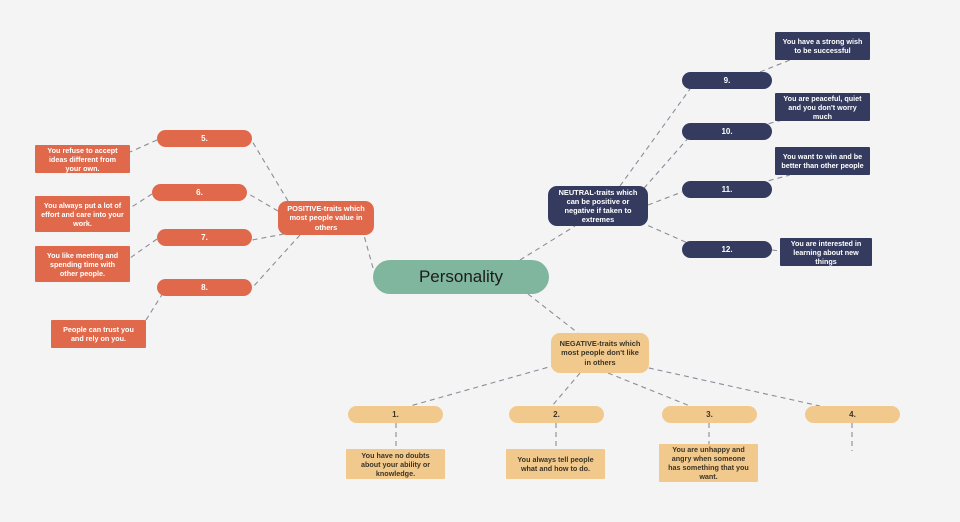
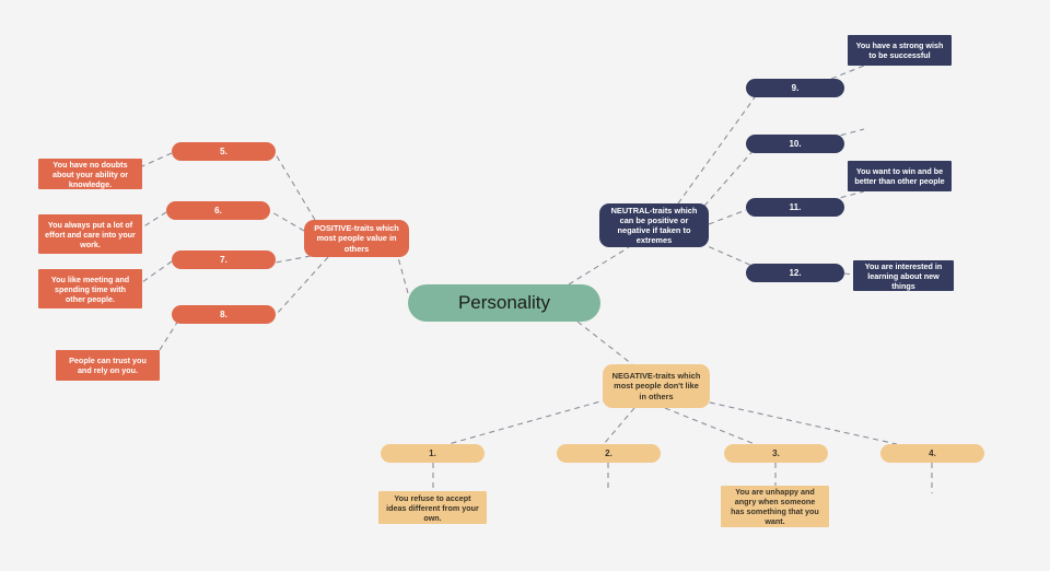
  Personality
  POSITIVE-traits which most people value in others
  NEUTRAL-traits which can be positive or negative if taken to extremes
  NEGATIVE-traits which most people don't like in others
  1.
- You have no doubts about your ability or knowledge.
+ You refuse to accept ideas different from your own.
  2.
- You always tell people what and how to do.
  3.
  You are unhappy and angry when someone has something that you want.
  4.
  5.
- You refuse to accept ideas different from your own.
+ You have no doubts about your ability or knowledge.
  6.
  You always put a lot of effort and care into your work.
  7.
  You like meeting and spending time with other people.
  8.
  People can trust you and rely on you.
  9.
  You have a strong wish to be successful
  10.
- You are peaceful, quiet and you don't worry much
  11.
  You want to win and be better than other people
  12.
  You are interested in learning about new things
